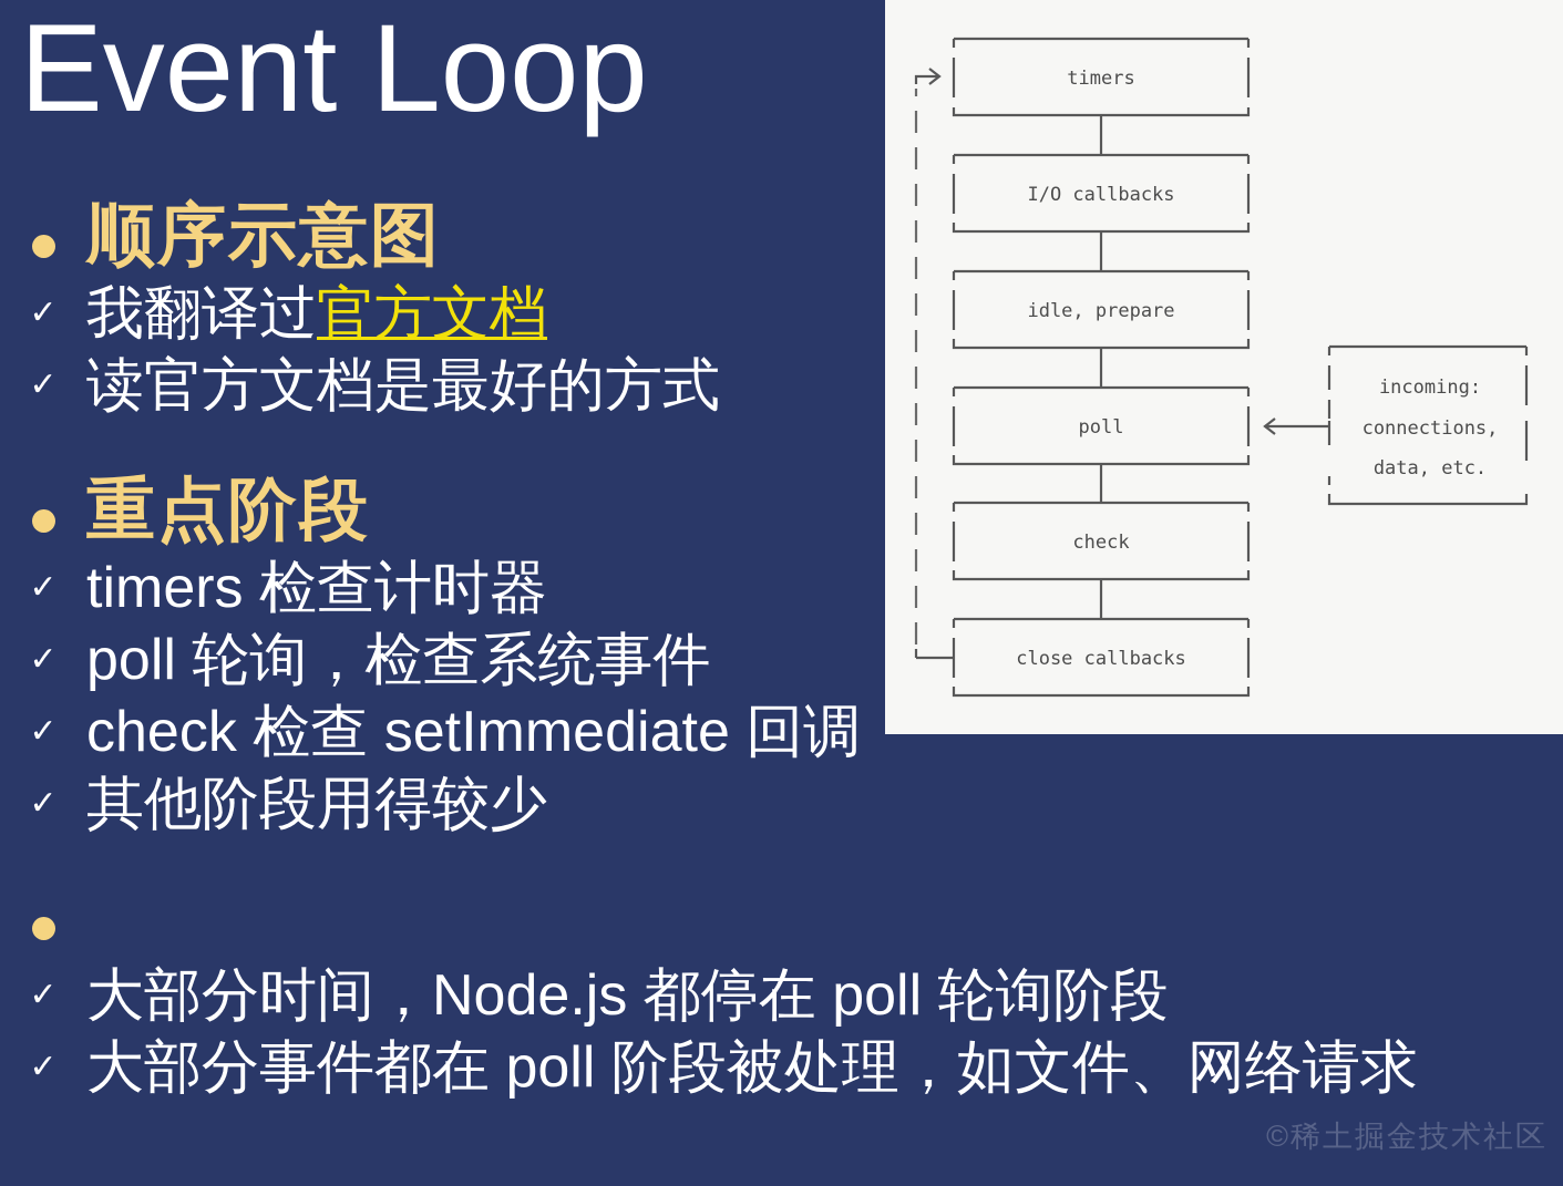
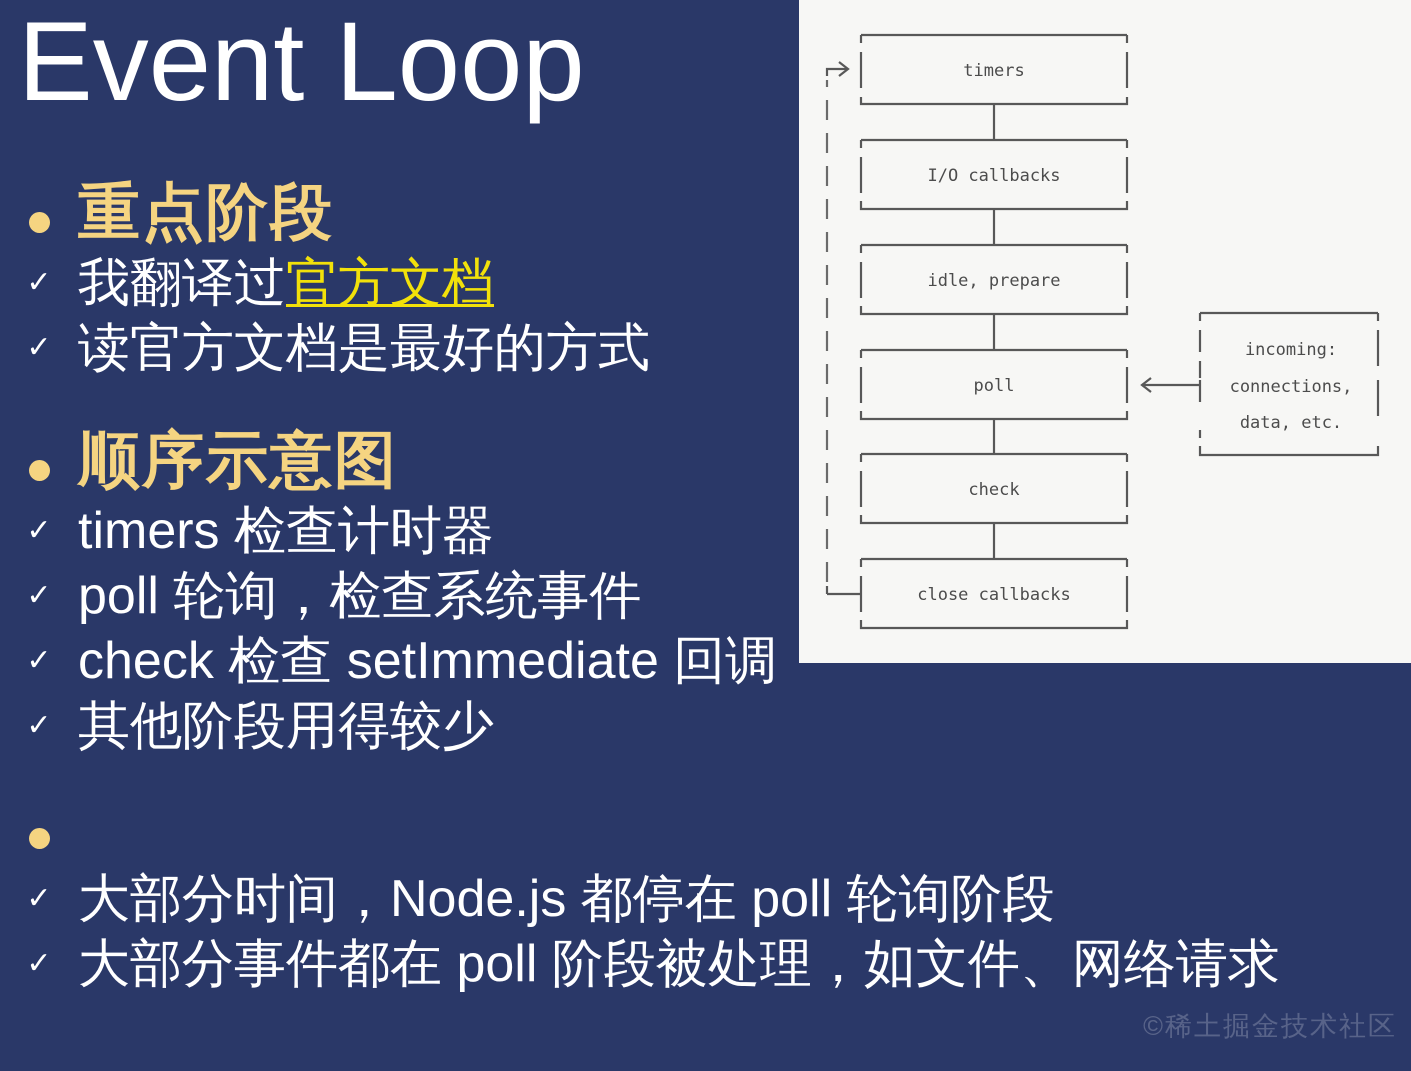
  Event Loop
- 顺序示意图
+ 重点阶段
  ✓
  我翻译过官方文档
  ✓
  读官方文档是最好的方式
- 重点阶段
+ 顺序示意图
  ✓
  timers 检查计时器
  ✓
  poll 轮询，检查系统事件
  ✓
  check 检查 setImmediate 回调
  ✓
  其他阶段用得较少
  ✓
  大部分时间，Node.js 都停在 poll 轮询阶段
  ✓
  大部分事件都在 poll 阶段被处理，如文件、网络请求
  ©稀土掘金技术社区
  timers
  I/O callbacks
  idle, prepare
  poll
  check
  close callbacks
  incoming:
  connections,
  data, etc.
